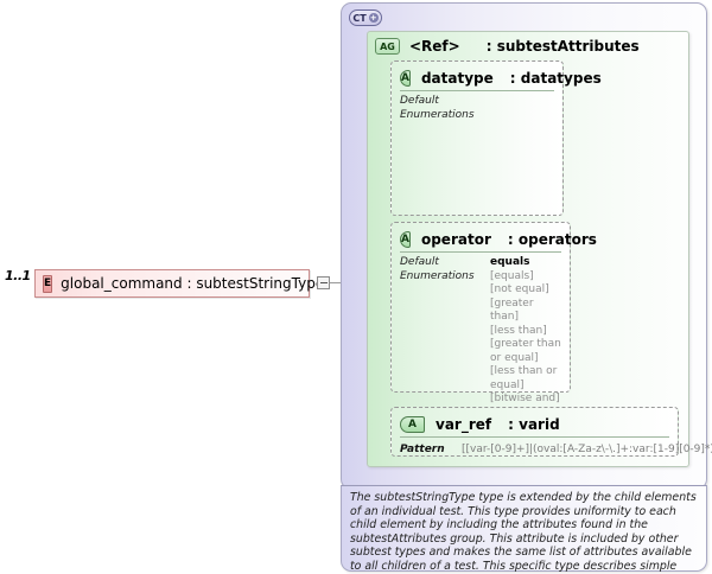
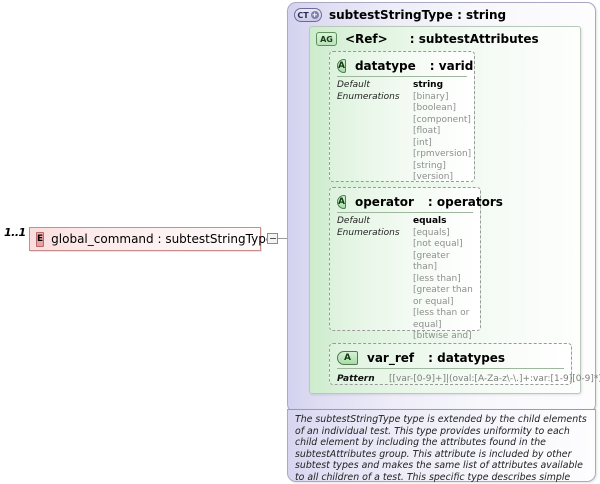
  1..1
  E
  global_command : subtestStringTyp
  CT
  +
+ subtestStringType : string
  AG
  <Ref> : subtestAttributes
  A
- datatype : datatypes
+ datatype : varid
  Default
  Enumerations
+ string
+ [binary]
+ [boolean]
+ [component]
+ [float]
+ [int]
+ [rpmversion]
+ [string]
+ [version]
  A
  operator : operators
  Default
  Enumerations
  equals
  [equals]
  [not equal]
  [greater than]
  [less than]
  [greater than or equal]
  [less than or equal]
  [bitwise and]
  A
- var_ref : varid
+ var_ref : datatypes
  Pattern
  [[var-[0-9]+]|(oval:[A-Za-z\-\.]+:var:[1-9][0-9]*
  The subtestStringType type is extended by the child elements of an individual test. This type provides uniformity to each child element by including the attributes found in the subtestAttributes group. This attribute is included by other subtest types and makes the same list of attributes available to all children of a test. This specific type describes simple
